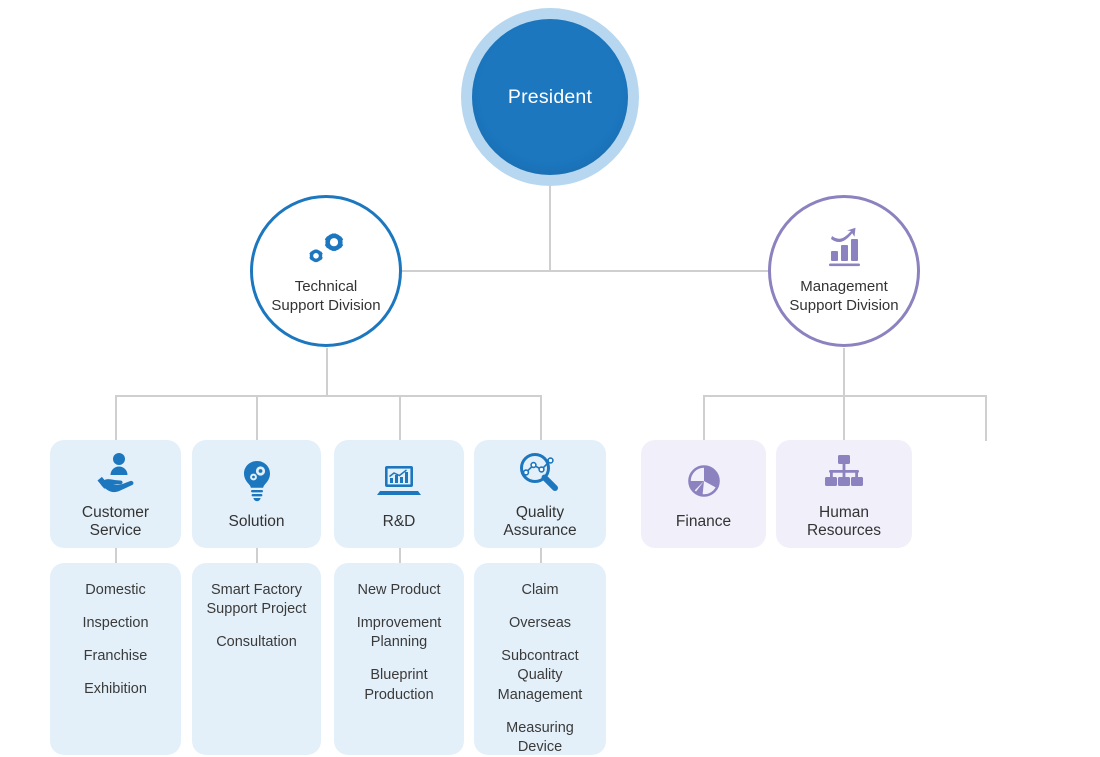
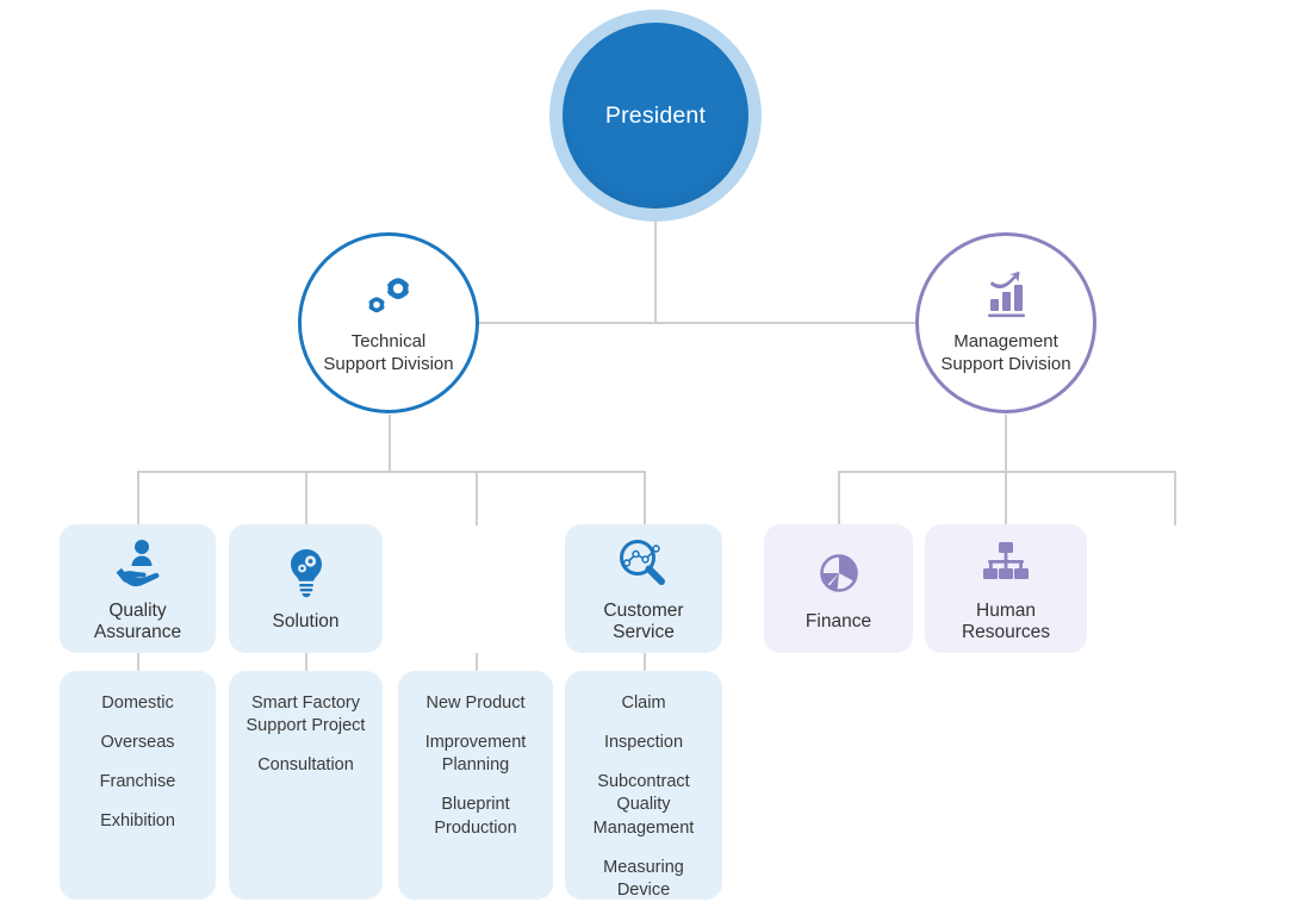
  President
  Technical
  Support Division
  Management
  Support Division
- Customer Service
+ Quality Assurance
  Solution
- R&D
- Quality Assurance
+ Customer Service
  Domestic
- Inspection
+ Overseas
  Franchise
  Exhibition
  Smart Factory Support Project
  Consultation
  New Product
  Improvement Planning
  Blueprint Production
  Claim
- Overseas
+ Inspection
  Subcontract Quality Management
  Finance
  Human Resources
